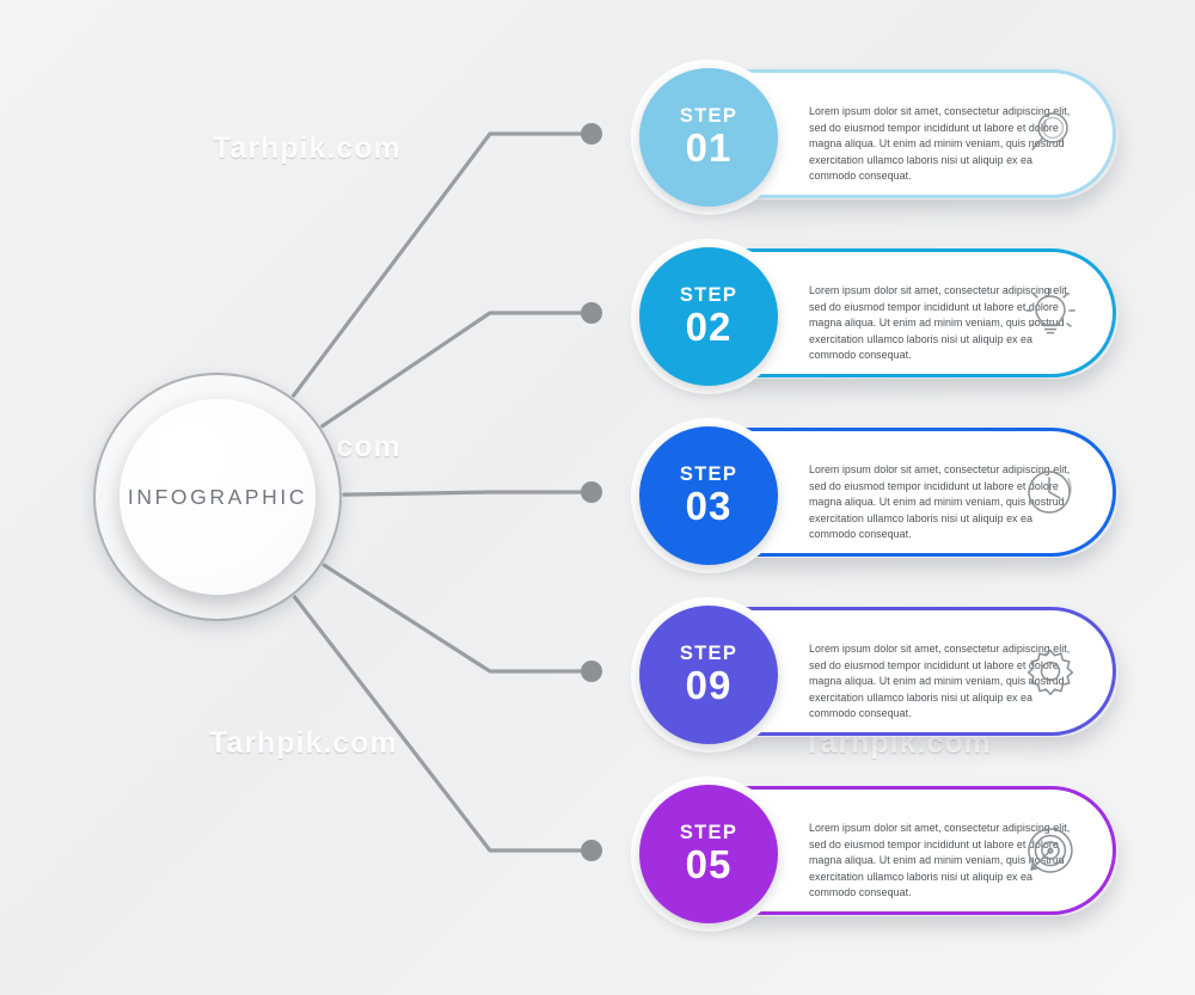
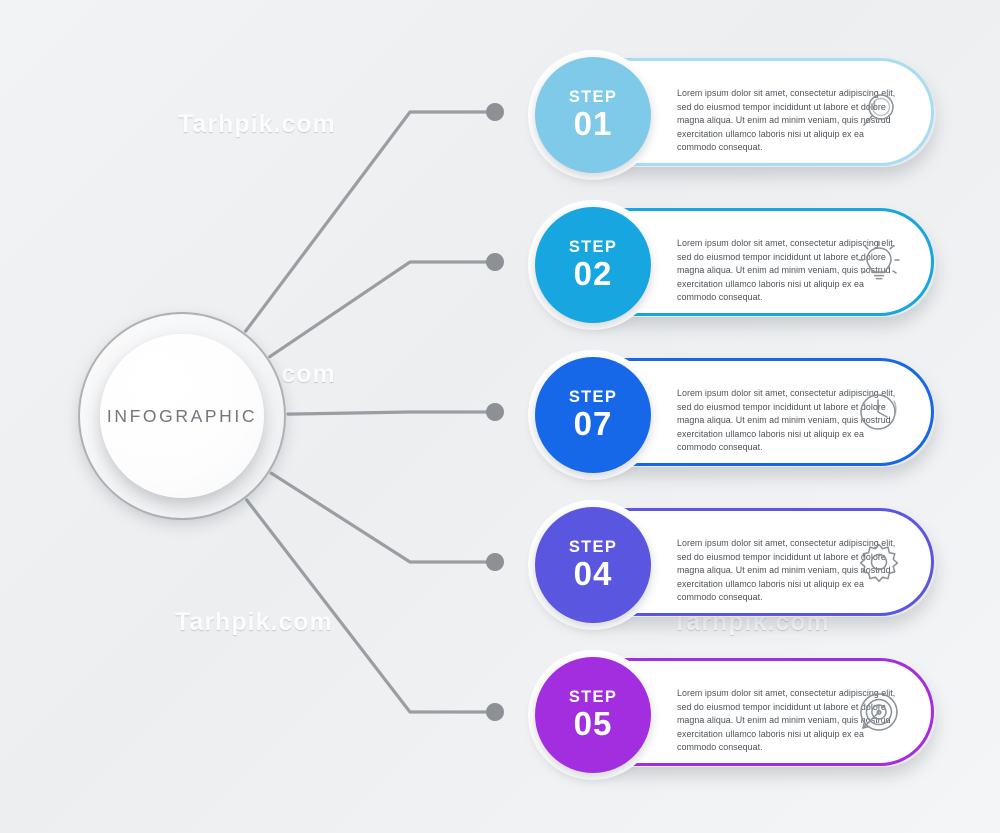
  Tarhpik.com
  Tarhpik.com
  Tarhpik.com
  INFOGRAPHIC
  STEP
  01
  Lorem ipsum dolor sit amet, consectetur adipiscing elit, sed do eiusmod tempor incididunt ut labore et dlore magna aliqua. Ut enim ad minim veniam, quis nstrud exercitation ullamco laboris nisi ut aliquip ex ea commodo consequat.
  STEP
  02
  Lorem ipsum dolor sit amet, consectetur adipiscing elit, sed do eiusmod tempor incididunt ut labore et dolore magna aliqua. Ut enim ad minim veniam, quis nostrud exercitation ullamco laboris nisi ut aliquip ex ea commodo consequat.
  STEP
- 03
+ 07
  Lorem ipsum dolor sit amet, consectetur adipiscing elit, sed do eiusmod tempor incididunt ut labore et dolore magna aliqua. Ut enim ad minim veniam, quisostrud exercitation ullamco laboris nisi ut aliquip ex ea commodo consequat.
  STEP
- 09
+ 04
  Lorem ipsum dolor sit amet, consectetur adipiscing elit, sed do eiusmod tempor incididunt ut labore etolor magna aliqua. Ut enim ad minim veniam, quisostud exercitation ullamco laboris nisi ut aliquip ex ea commodo consequat.
  STEP
  05
  Lorem ipsum dolor sit amet, consectetur adipiscing elit, sed do eiusmod tempor incididunt ut labore et dlr magna aliqua. Ut enim ad minim veniam, quisostru exercitation ullamco laboris nisi ut aliquip ex ea commodo consequat.
